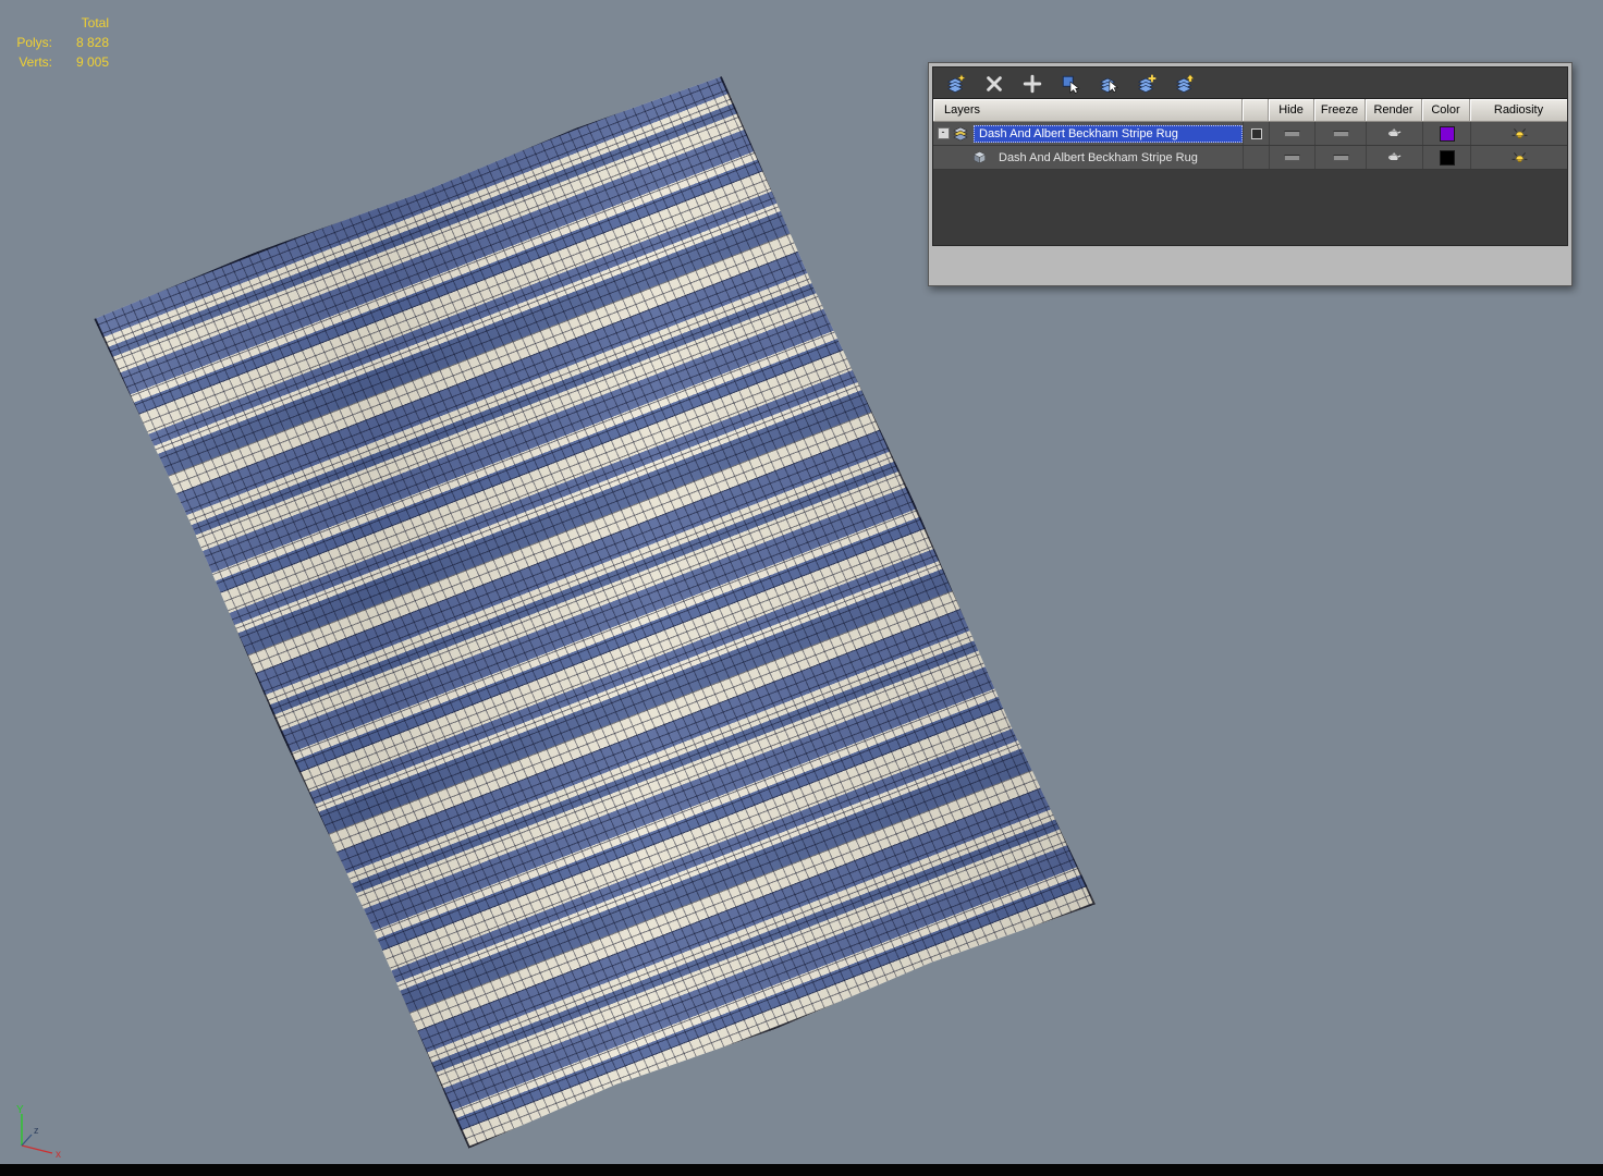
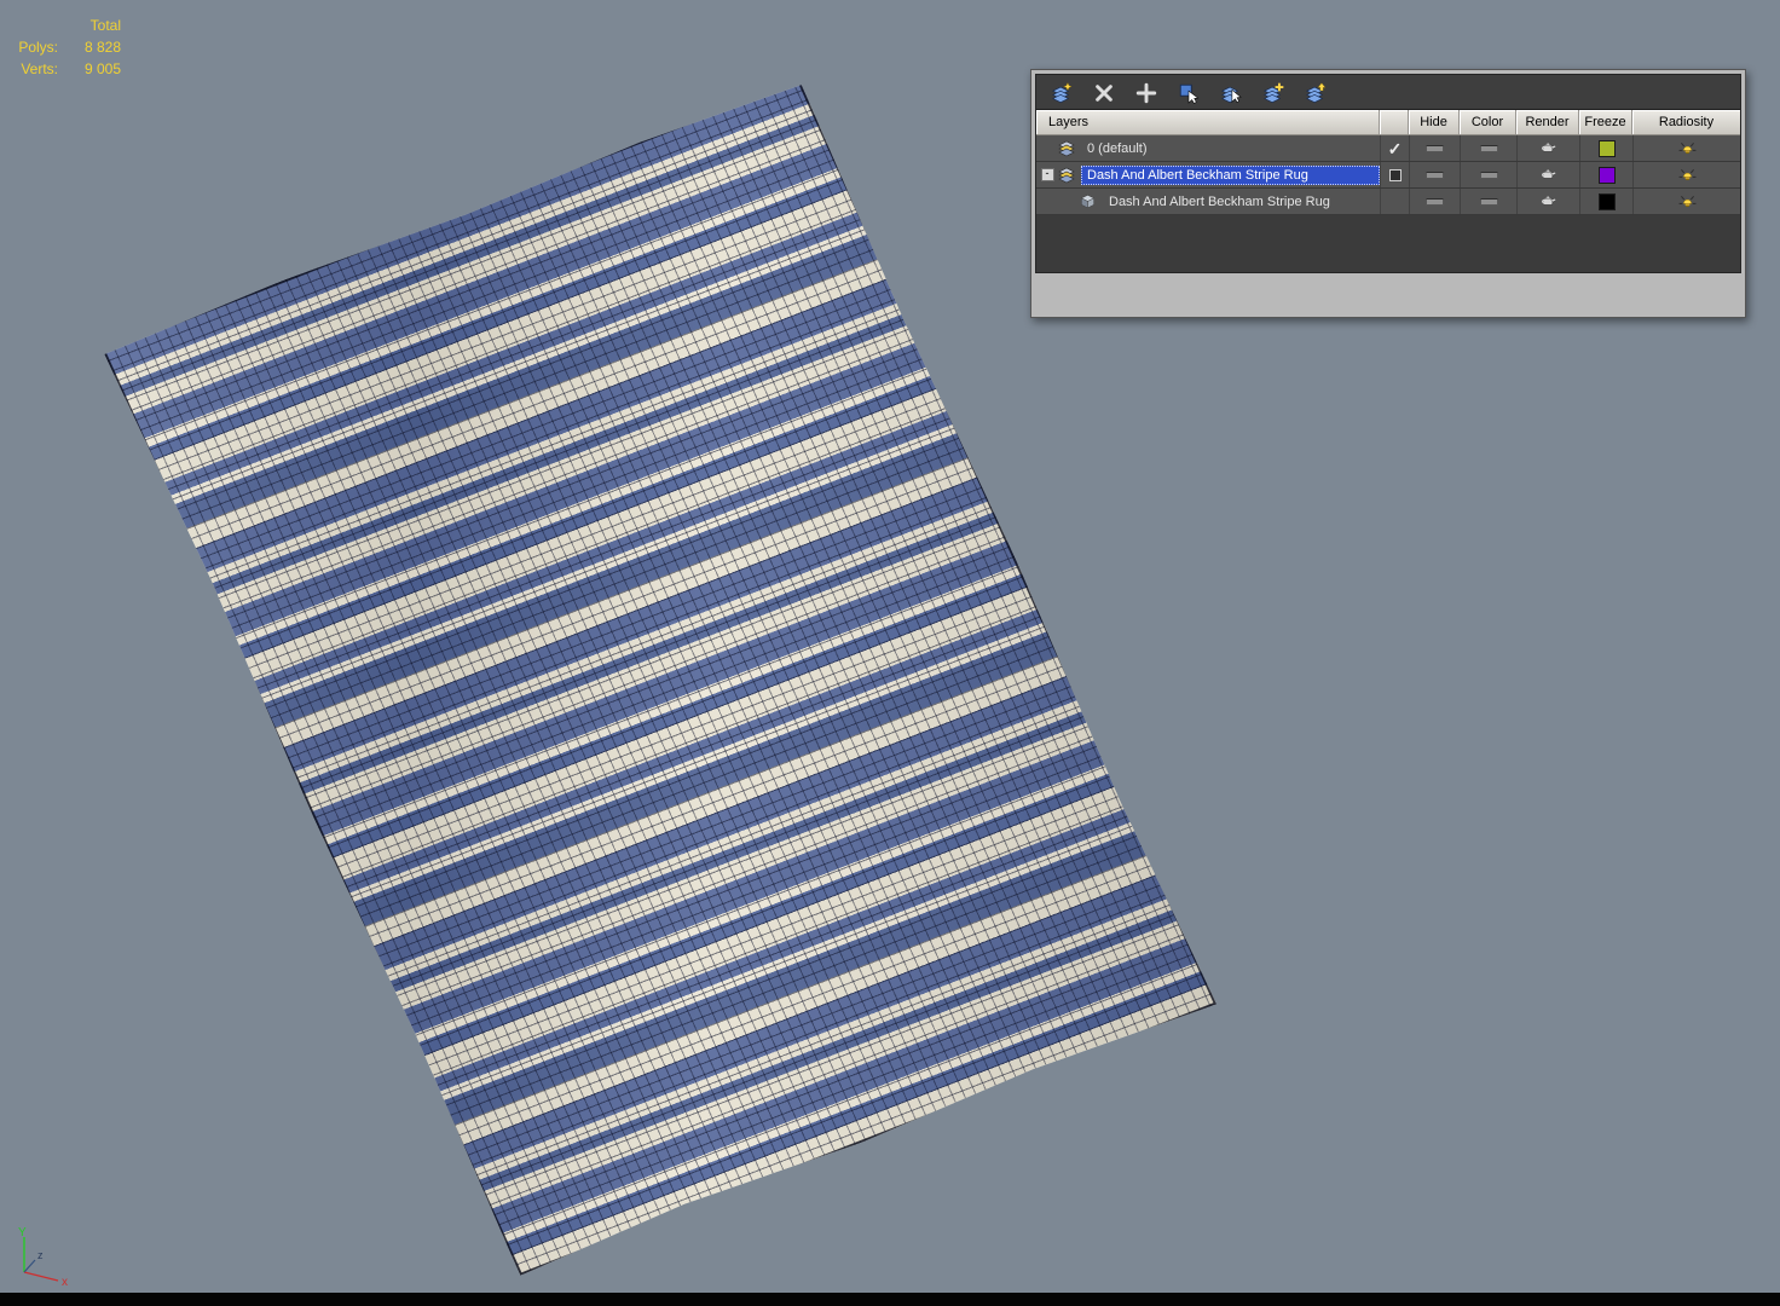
  Total
  Polys:
  8 828
  Verts:
  9 005
  Y
  x
  z
  Layers
  Hide
- Freeze
+ Color
  Render
- Color
+ Freeze
  Radiosity
+ 0 (default)
+ ✓
  -
  Dash And Albert Beckham Stripe Rug
  Dash And Albert Beckham Stripe Rug
